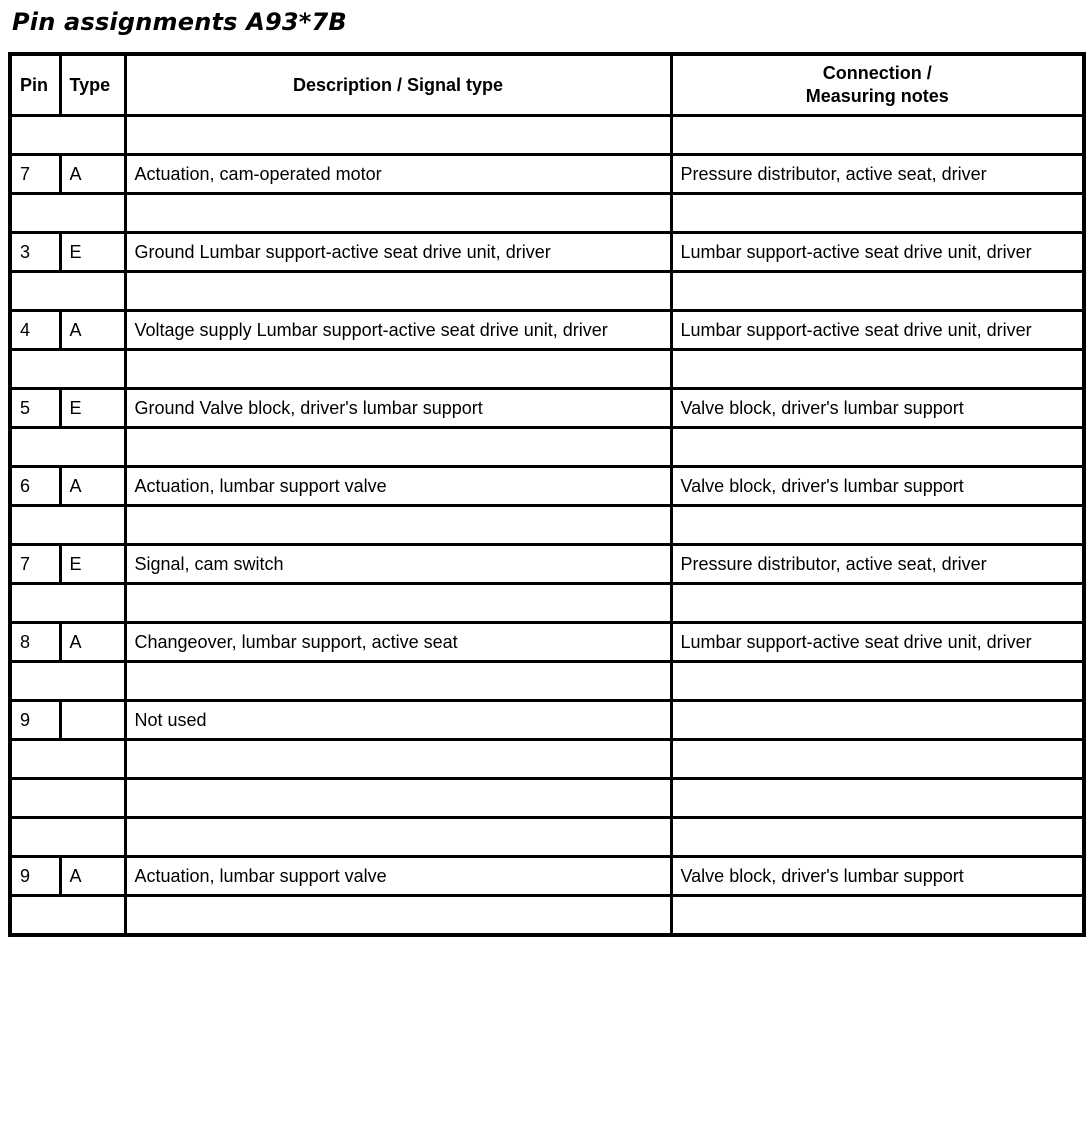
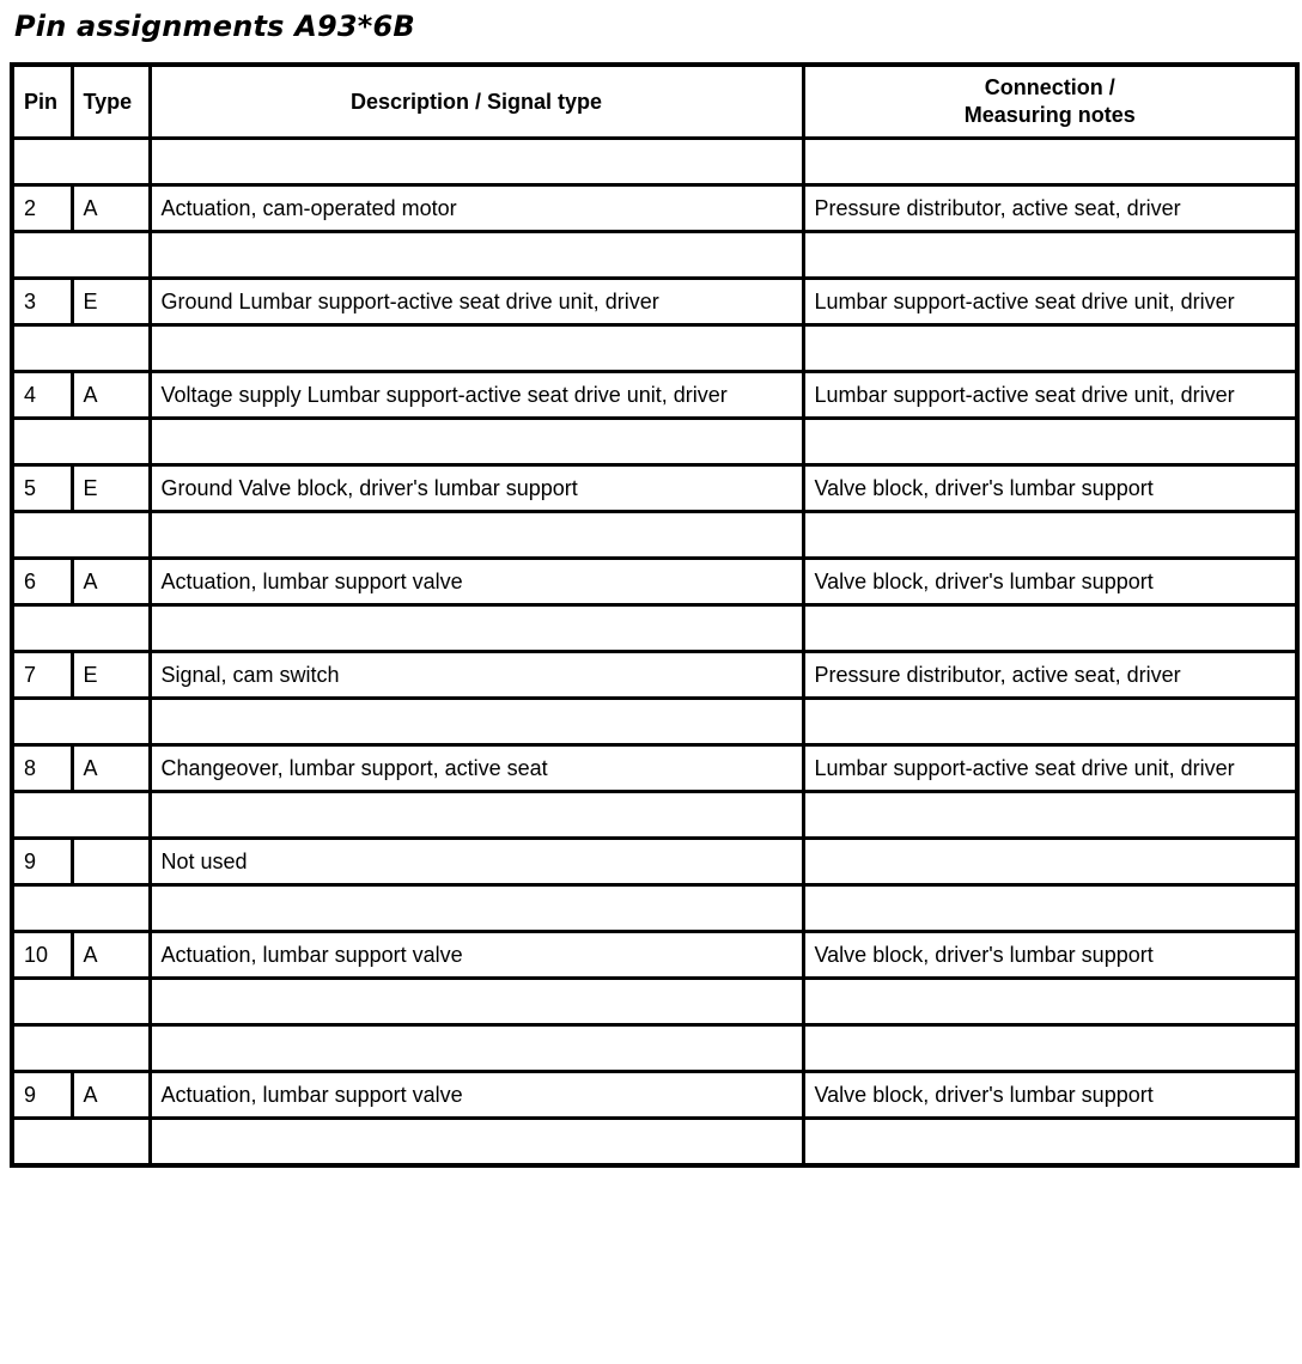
- Pin assignments A93*7B
+ Pin assignments A93*6B
  Pin	Type	Description / Signal type	Connection / Measuring notes
- 7	A	Actuation, cam-operated motor	Pressure distributor, active seat, driver
+ 2	A	Actuation, cam-operated motor	Pressure distributor, active seat, driver
  3	E	Ground Lumbar support-active seat drive unit, driver	Lumbar support-active seat drive unit, driver
  4	A	Voltage supply Lumbar support-active seat drive unit, driver	Lumbar support-active seat drive unit, driver
  5	E	Ground Valve block, driver's lumbar support	Valve block, driver's lumbar support
  6	A	Actuation, lumbar support valve	Valve block, driver's lumbar support
  7	E	Signal, cam switch	Pressure distributor, active seat, driver
  8	A	Changeover, lumbar support, active seat	Lumbar support-active seat drive unit, driver
  9		Not used
+ 10	A	Actuation, lumbar support valve	Valve block, driver's lumbar support
  9	A	Actuation, lumbar support valve	Valve block, driver's lumbar support
